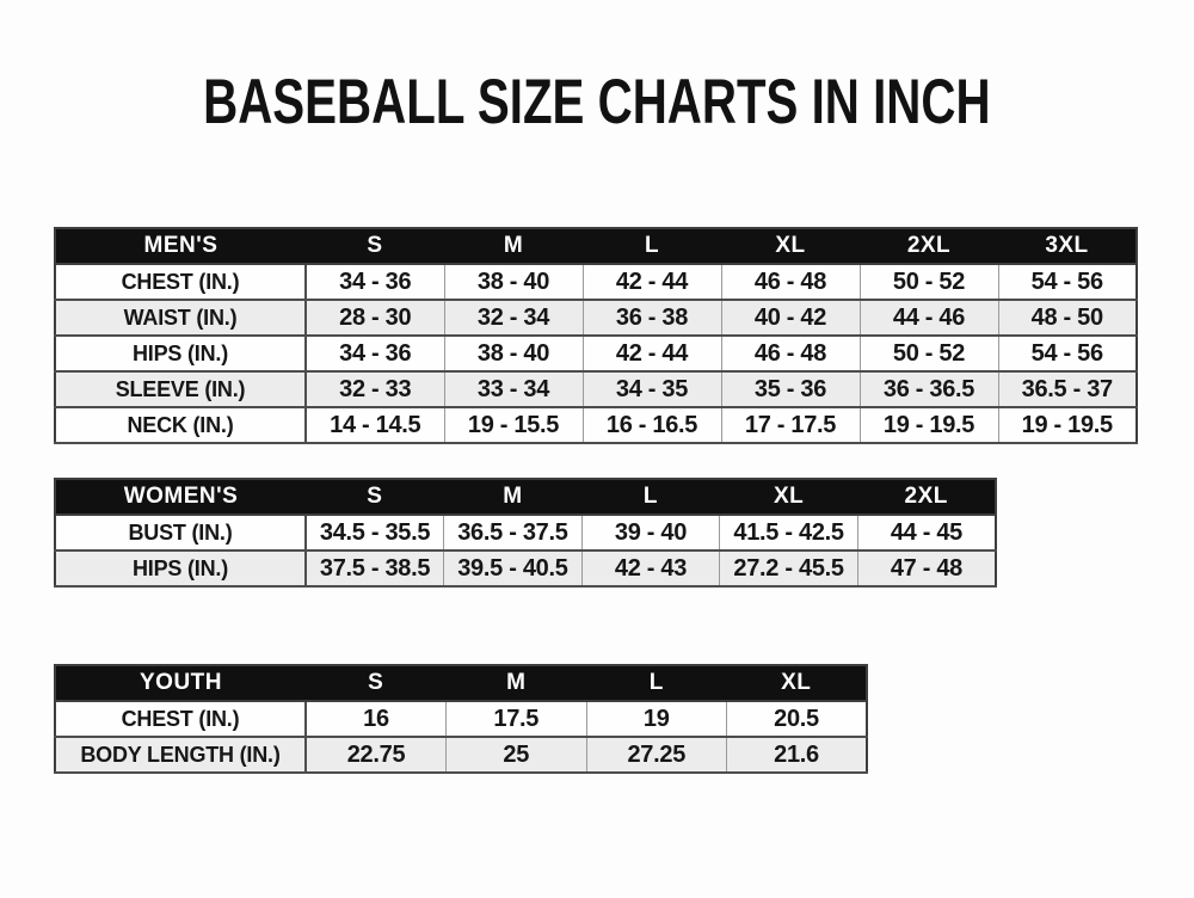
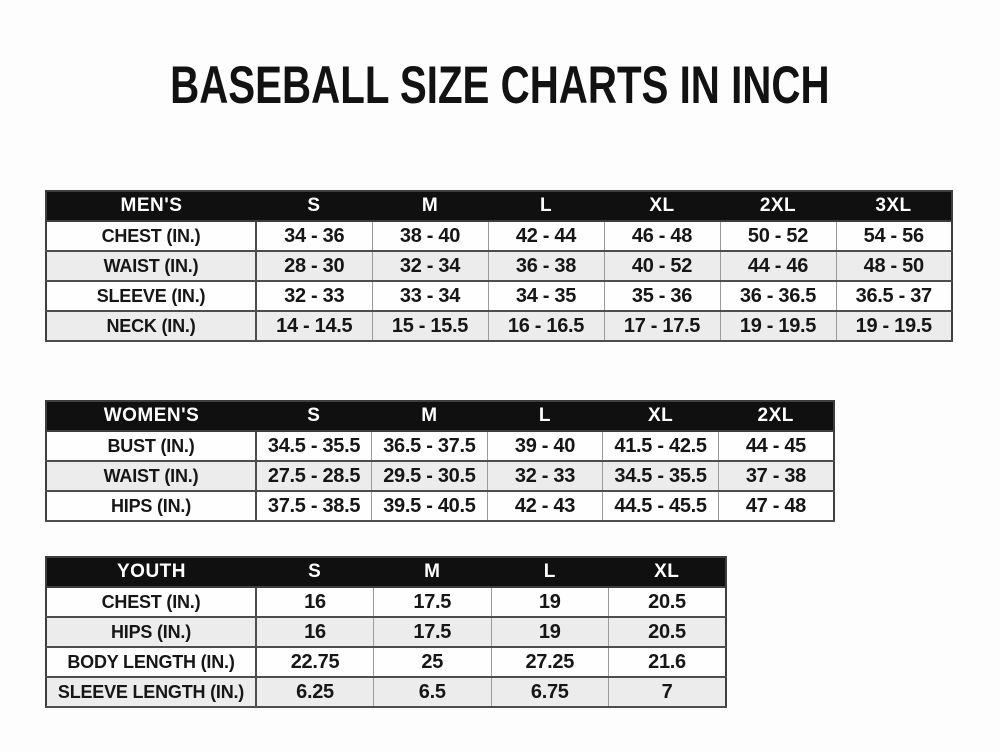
  BASEBALL SIZE CHARTS IN INCH
  MEN'S	S	M	L	XL	2XL	3XL
  CHEST (IN.)	34 - 36	38 - 40	42 - 44	46 - 48	50 - 52	54 - 56
- WAIST (IN.)	28 - 30	32 - 34	36 - 38	40 - 42	44 - 46	48 - 50
+ WAIST (IN.)	28 - 30	32 - 34	36 - 38	40 - 52	44 - 46	48 - 50
- HIPS (IN.)	34 - 36	38 - 40	42 - 44	46 - 48	50 - 52	54 - 56
  SLEEVE (IN.)	32 - 33	33 - 34	34 - 35	35 - 36	36 - 36.5	36.5 - 37
- NECK (IN.)	14 - 14.5	19 - 15.5	16 - 16.5	17 - 17.5	19 - 19.5	19 - 19.5
+ NECK (IN.)	14 - 14.5	15 - 15.5	16 - 16.5	17 - 17.5	19 - 19.5	19 - 19.5
  WOMEN'S	S	M	L	XL	2XL
  BUST (IN.)	34.5 - 35.5	36.5 - 37.5	39 - 40	41.5 - 42.5	44 - 45
+ WAIST (IN.)	27.5 - 28.5	29.5 - 30.5	32 - 33	34.5 - 35.5	37 - 38
- HIPS (IN.)	37.5 - 38.5	39.5 - 40.5	42 - 43	27.2 - 45.5	47 - 48
+ HIPS (IN.)	37.5 - 38.5	39.5 - 40.5	42 - 43	44.5 - 45.5	47 - 48
  YOUTH	S	M	L	XL
  CHEST (IN.)	16	17.5	19	20.5
+ HIPS (IN.)	16	17.5	19	20.5
  BODY LENGTH (IN.)	22.75	25	27.25	21.6
+ SLEEVE LENGTH (IN.)	6.25	6.5	6.75	7
